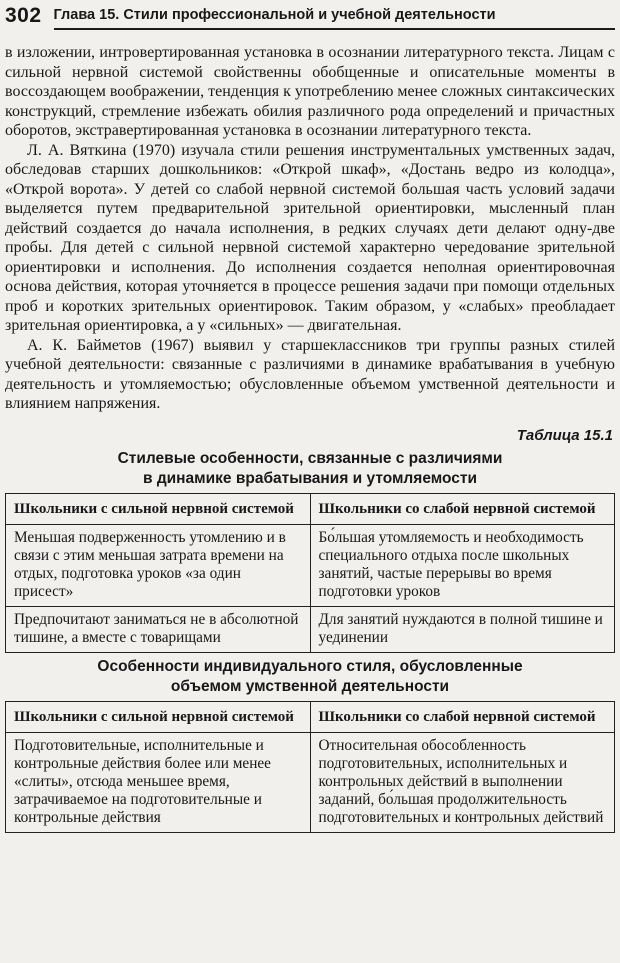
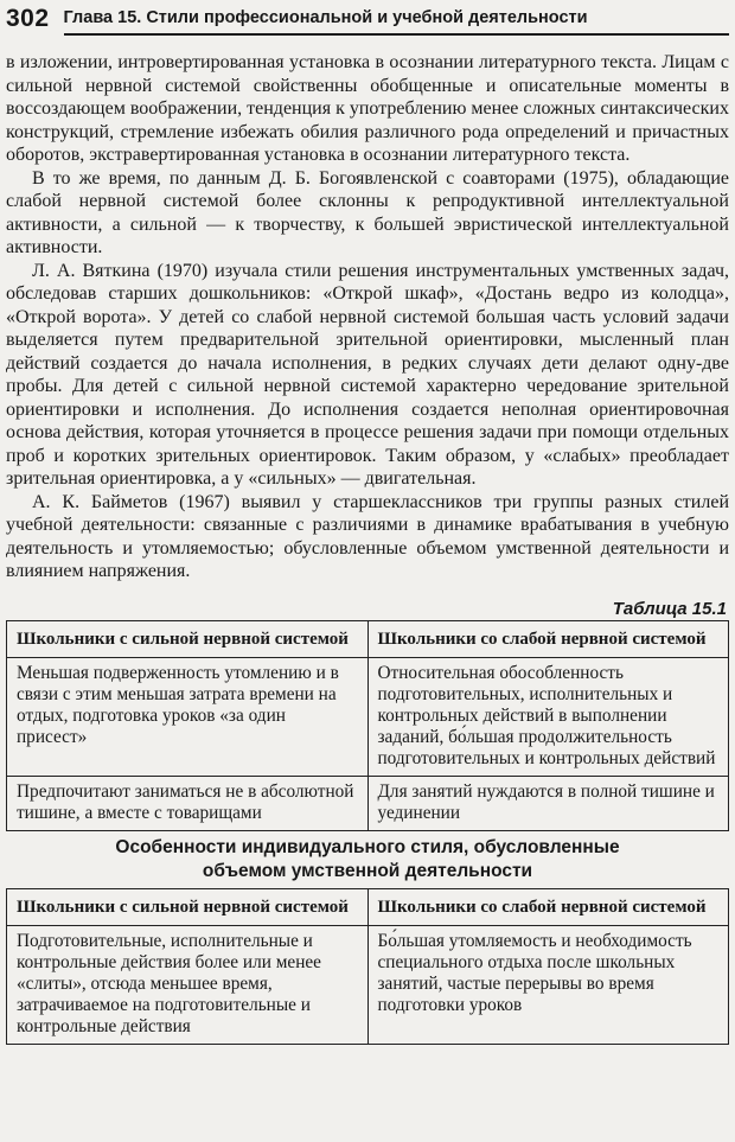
  302
  Глава 15. Стили профессиональной и учебной деятельности
  в изложении, интровертированная установка в осознании литературного текста. Лицам с сильной нервной системой свойственны обобщенные и описательные моменты в воссоздающем воображении, тенденция к употреблению менее сложных синтаксических конструкций, стремление избежать обилия различного рода определений и причастных оборотов, экстравертированная установка в осознании литературного текста.
+ В то же время, по данным Д. Б. Богоявленской с соавторами (1975), обладающие слабой нервной системой более склонны к репродуктивной интеллектуальной активности, а сильной — к творчеству, к большей эвристической интеллектуальной активности.
  Л. А. Вяткина (1970) изучала стили решения инструментальных умственных задач, обследовав старших дошкольников: «Открой шкаф», «Достань ведро из колодца», «Открой ворота». У детей со слабой нервной системой большая часть условий задачи выделяется путем предварительной зрительной ориентировки, мысленный план действий создается до начала исполнения, в редких случаях дети делают одну-две пробы. Для детей с сильной нервной системой характерно чередование зрительной ориентировки и исполнения. До исполнения создается неполная ориентировочная основа действия, которая уточняется в процессе решения задачи при помощи отдельных проб и коротких зрительных ориентировок. Таким образом, у «слабых» преобладает зрительная ориентировка, а у «сильных» — двигательная.
  А. К. Байметов (1967) выявил у старшеклассников три группы разных стилей учебной деятельности: связанные с различиями в динамике врабатывания в учебную деятельность и утомляемостью; обусловленные объемом умственной деятельности и влиянием напряжения.
  Таблица 15.1
- Стилевые особенности, связанные с различиями
- в динамике врабатывания и утомляемости
  Школьники с сильной нервной системой	Школьники со слабой нервной системой
- Меньшая подверженность утомлению и в связи с этим меньшая затрата времени на отдых, подготовка уроков «за один присест»	Бо́льшая утомляемость и необходимость специального отдыха после школьных занятий, частые перерывы во время подготовки уроков
+ Меньшая подверженность утомлению и в связи с этим меньшая затрата времени на отдых, подготовка уроков «за один присест»	Относительная обособленность подготовительных, исполнительных и контрольных действий в выполнении заданий, бо́льшая продолжительность подготовительных и контрольных действий
  Предпочитают заниматься не в абсолютной тишине, а вместе с товарищами	Для занятий нуждаются в полной тишине и уединении
  Особенности индивидуального стиля, обусловленные
  объемом умственной деятельности
  Школьники с сильной нервной системой	Школьники со слабой нервной системой
- Подготовительные, исполнительные и контрольные действия более или менее «слиты», отсюда меньшее время, затрачиваемое на подготовительные и контрольные действия	Относительная обособленность подготовительных, исполнительных и контрольных действий в выполнении заданий, бо́льшая продолжительность подготовительных и контрольных действий
+ Подготовительные, исполнительные и контрольные действия более или менее «слиты», отсюда меньшее время, затрачиваемое на подготовительные и контрольные действия	Бо́льшая утомляемость и необходимость специального отдыха после школьных занятий, частые перерывы во время подготовки уроков
